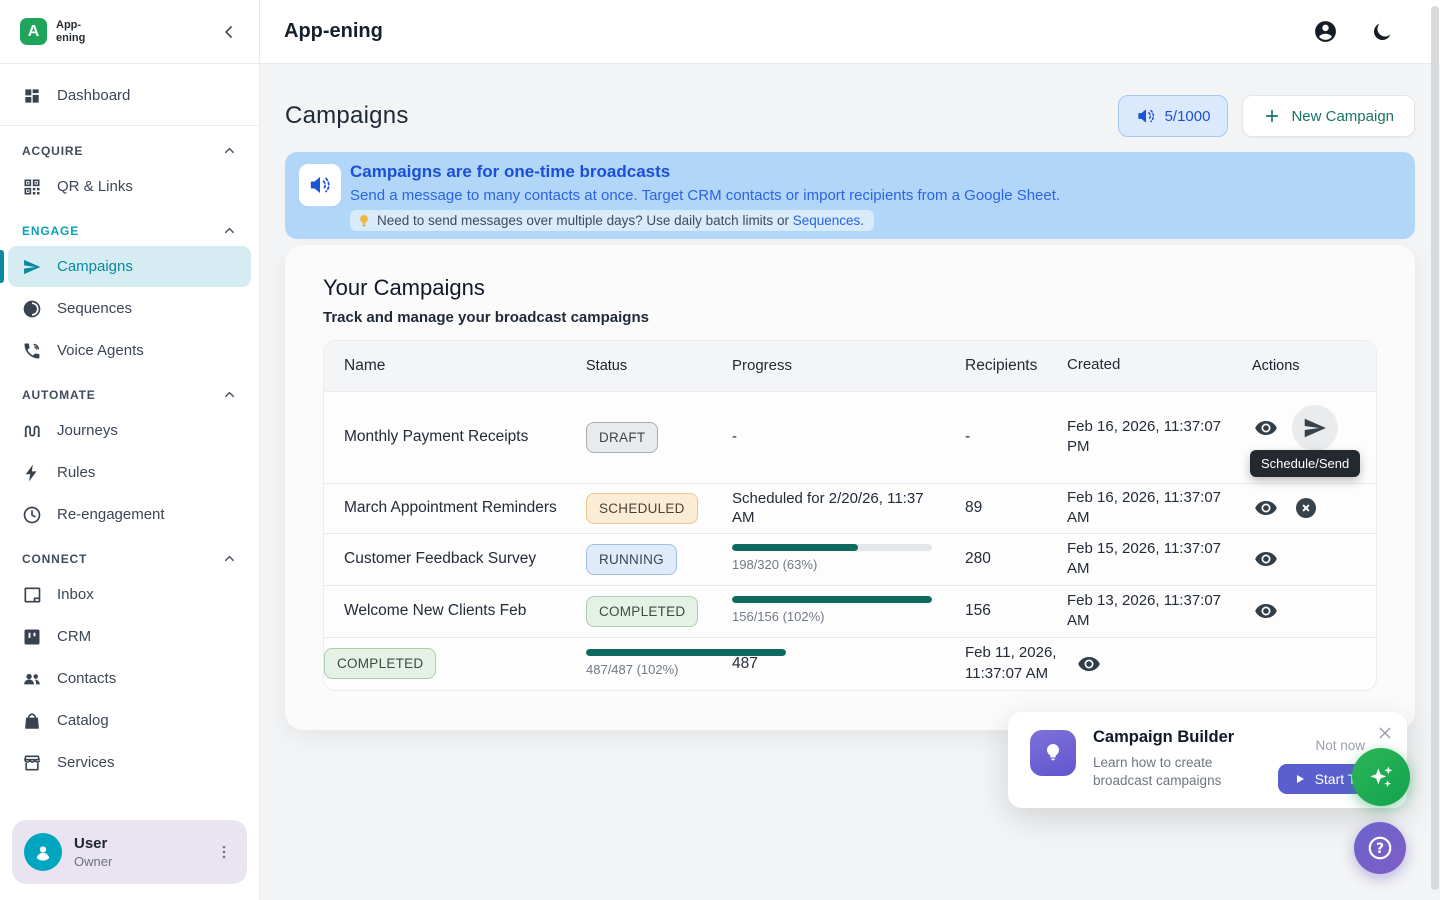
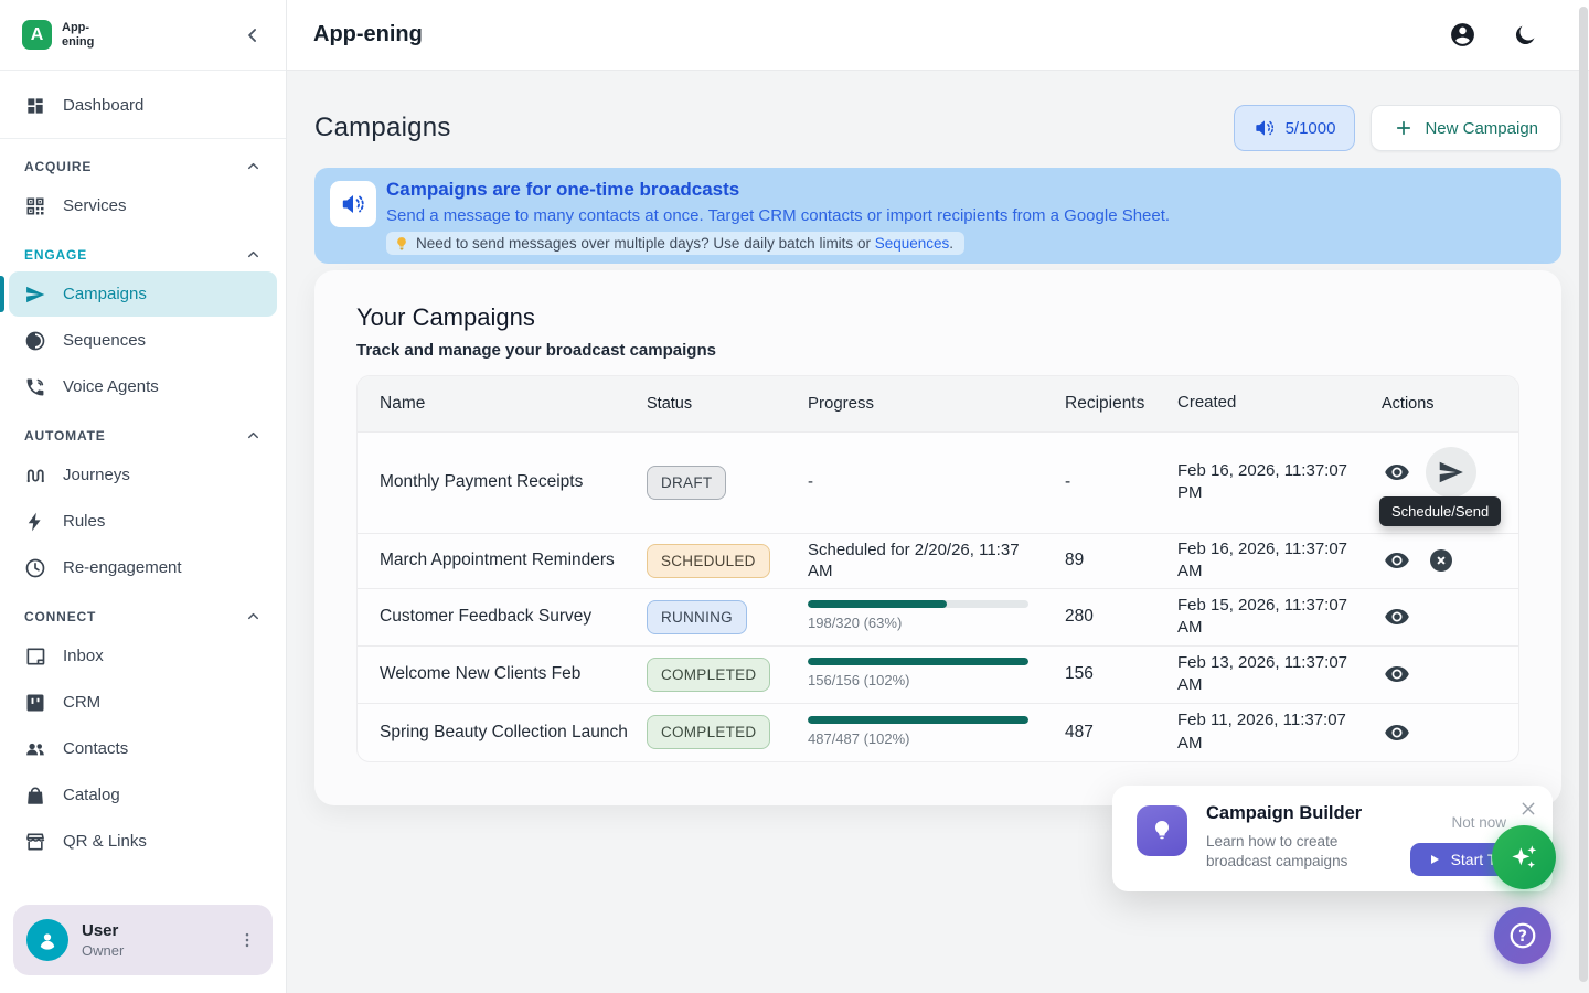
  A
  App-
  ening
  Dashboard
  ACQUIRE
- QR & Links
+ Services
  ENGAGE
  Campaigns
  Sequences
  Voice Agents
  AUTOMATE
  Journeys
  Rules
  Re-engagement
  CONNECT
  Inbox
  CRM
  Contacts
  Catalog
- Services
+ QR & Links
  User
  Owner
  App-ening
  Campaigns
  5/1000
  New Campaign
  Campaigns are for one-time broadcasts
  Send a message to many contacts at once. Target CRM contacts or import recipients from a Google Sheet.
  Need to send messages over multiple days? Use daily batch limits or Sequences.
  Your Campaigns
  Track and manage your broadcast campaigns
  Name
  Status
  Progress
  Recipients
  Created
  Actions
  Monthly Payment Receipts
  DRAFT
  -
  -
  Feb 16, 2026, 11:37:07 PM
  Schedule/Send
  March Appointment Reminders
  SCHEDULED
  Scheduled for 2/20/26, 11:37 AM
  89
  Feb 16, 2026, 11:37:07 AM
  Customer Feedback Survey
  RUNNING
  198/320 (63%)
  280
  Feb 15, 2026, 11:37:07 AM
  Welcome New Clients Feb
  COMPLETED
  156/156 (102%)
  156
  Feb 13, 2026, 11:37:07 AM
+ Spring Beauty Collection Launch
  COMPLETED
  487/487 (102%)
  487
  Feb 11, 2026, 11:37:07 AM
  Campaign Builder
  Learn how to create broadcast campaigns
  Not now
  ?
